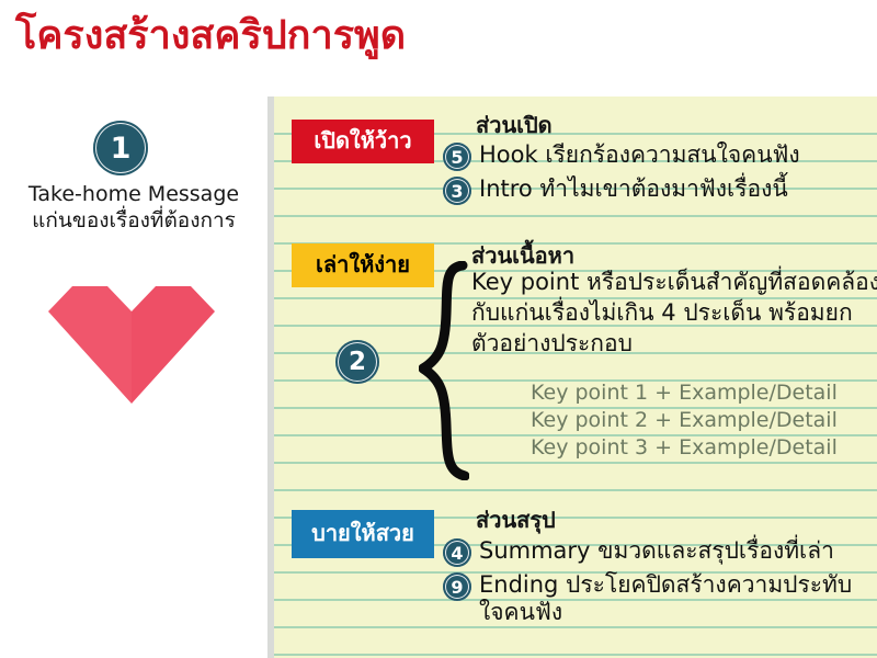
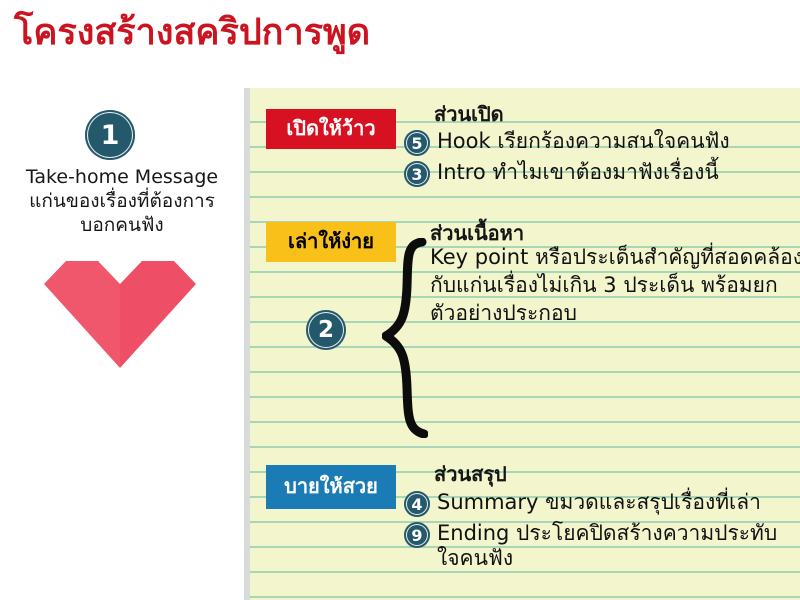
  โครงสร้างสคริปการพูด
  1
  Take-home Message
  แก่นของเรื่องที่ต้องการ
+ บอกคนฟัง
  เปิดให้ว้าว
  ส่วนเปิด
  5
  Hook เรียกร้องความสนใจคนฟัง
  3
  Intro ทำไมเขาต้องมาฟังเรื่องนี้
  เล่าให้ง่าย
  ส่วนเนื้อหา
  Key point หรือประเด็นสำคัญที่สอดคล้อง
- กับแก่นเรื่องไม่เกิน 4 ประเด็น พร้อมยก
+ กับแก่นเรื่องไม่เกิน 3 ประเด็น พร้อมยก
  ตัวอย่างประกอบ
  2
- Key point 1 + Example/Detail
- Key point 2 + Example/Detail
- Key point 3 + Example/Detail
  บายให้สวย
  ส่วนสรุป
  4
  Summary ขมวดและสรุปเรื่องที่เล่า
  9
  Ending ประโยคปิดสร้างความประทับใจคนฟัง
